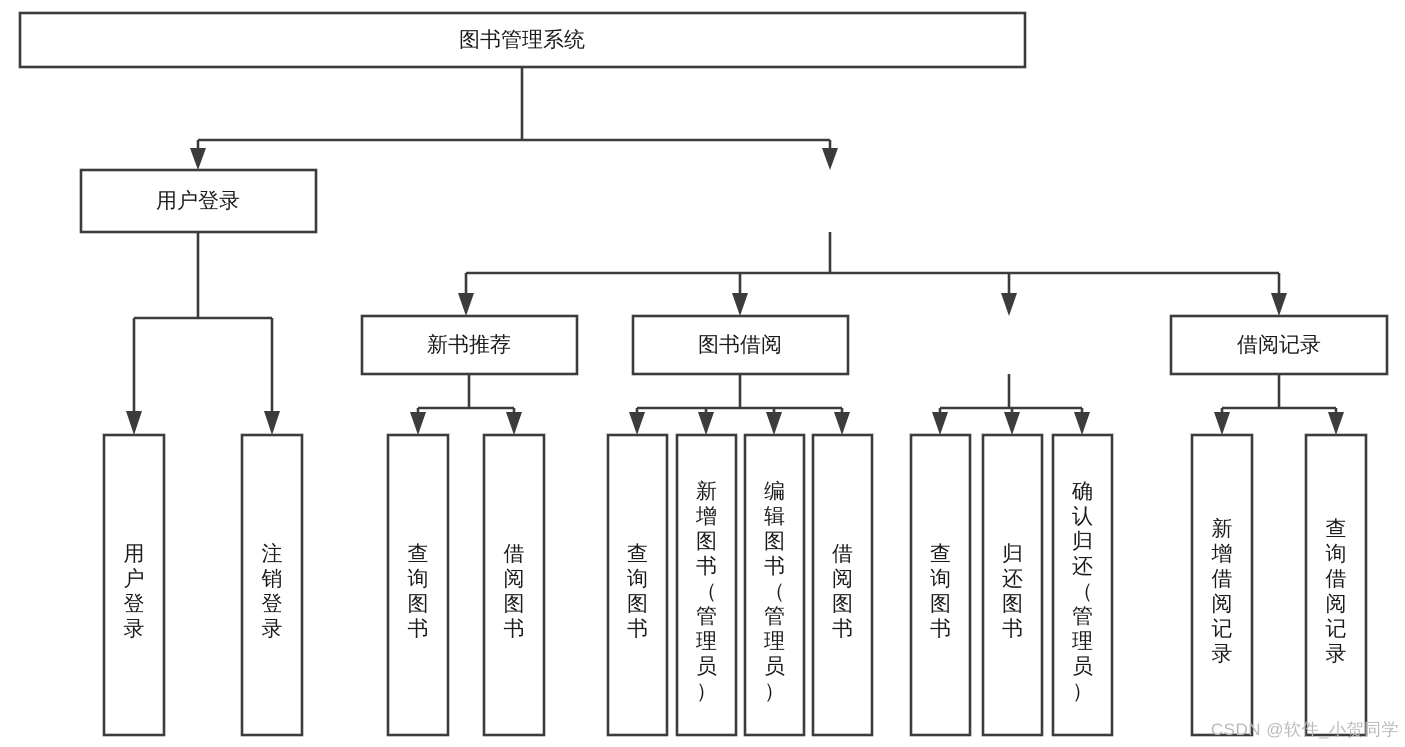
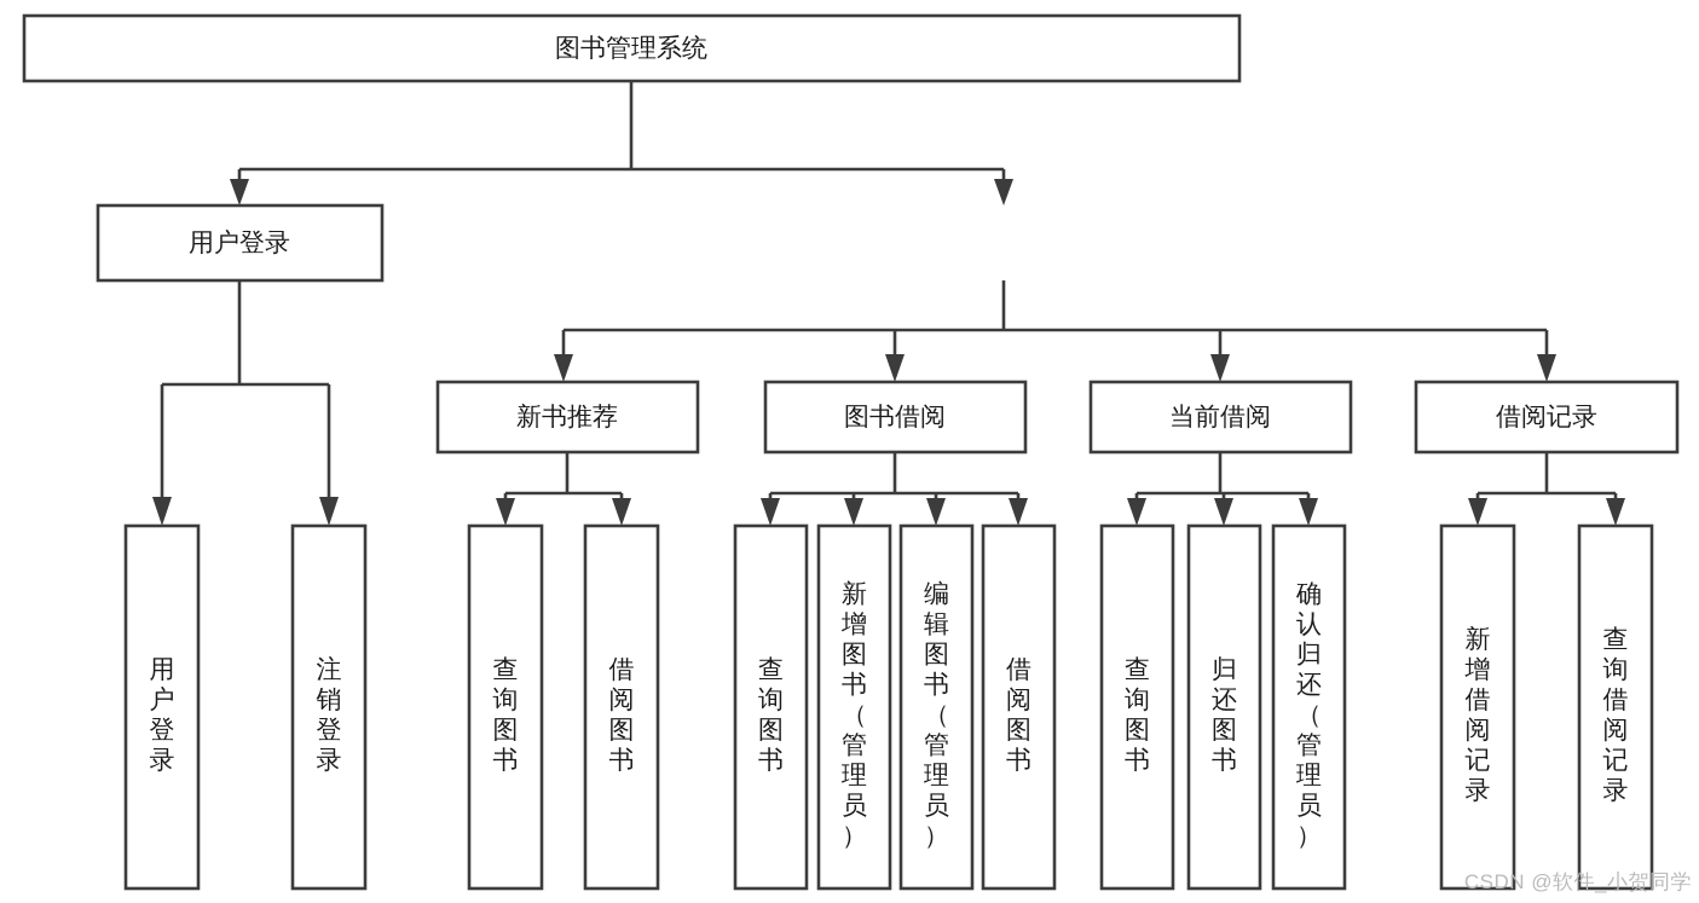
  图书管理系统
  用户登录
  新书推荐
  图书借阅
+ 当前借阅
  借阅记录
  用户登录
  注销登录
  查询图书
  借阅图书
  查询图书
  新增图书（管理员）
  编辑图书（管理员）
  借阅图书
  查询图书
  归还图书
  确认归还（管理员）
  新增借阅记录
  查询借阅记录
  CSDN @软件_小贺同学
